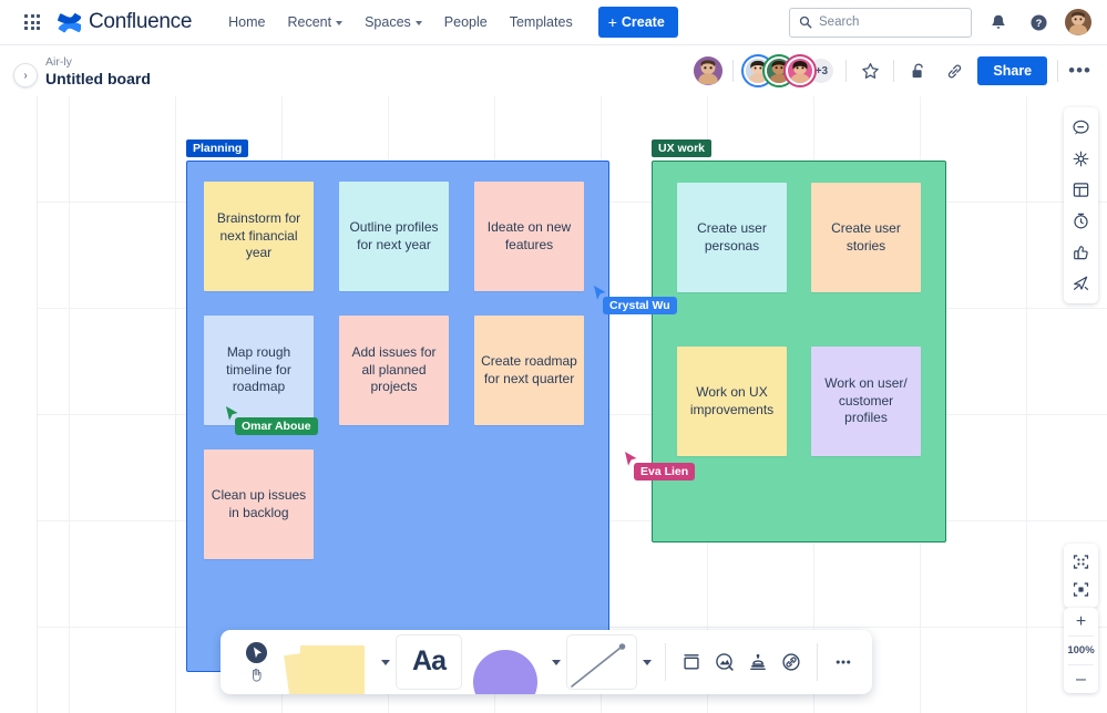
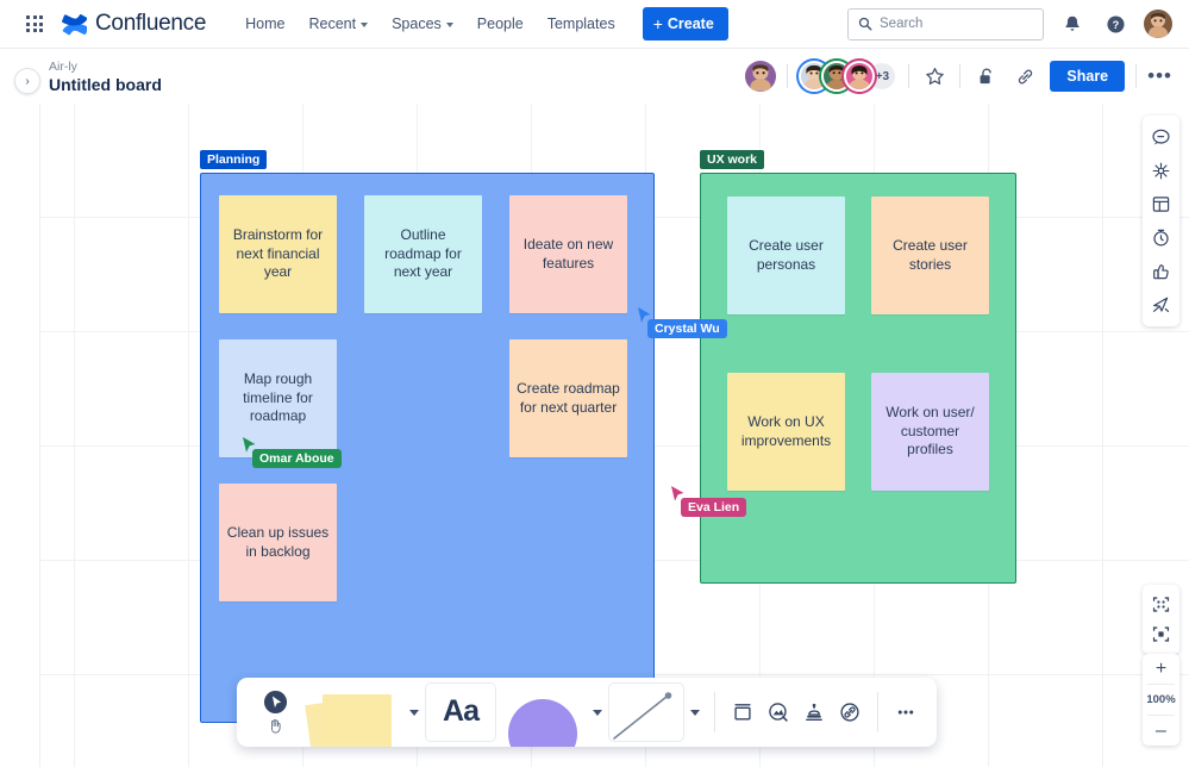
  Confluence
  Home
  Recent
  Spaces
  People
  Templates
  +
  Create
  Search
  ?
  Air-ly
  Untitled board
  +3
  Share
  •••
  ›
  Planning
  Brainstorm for next financial year
- Outline profiles for next year
+ Outline roadmap for next year
  Ideate on new features
  Map rough timeline for roadmap
- Add issues for all planned projects
  Create roadmap for next quarter
  Clean up issues in backlog
  UX work
  Create user personas
  Create user stories
  Work on UX improvements
  Work on user/ customer profiles
  Crystal Wu
  Omar Aboue
  Eva Lien
  +
  100%
  –
  Aa
